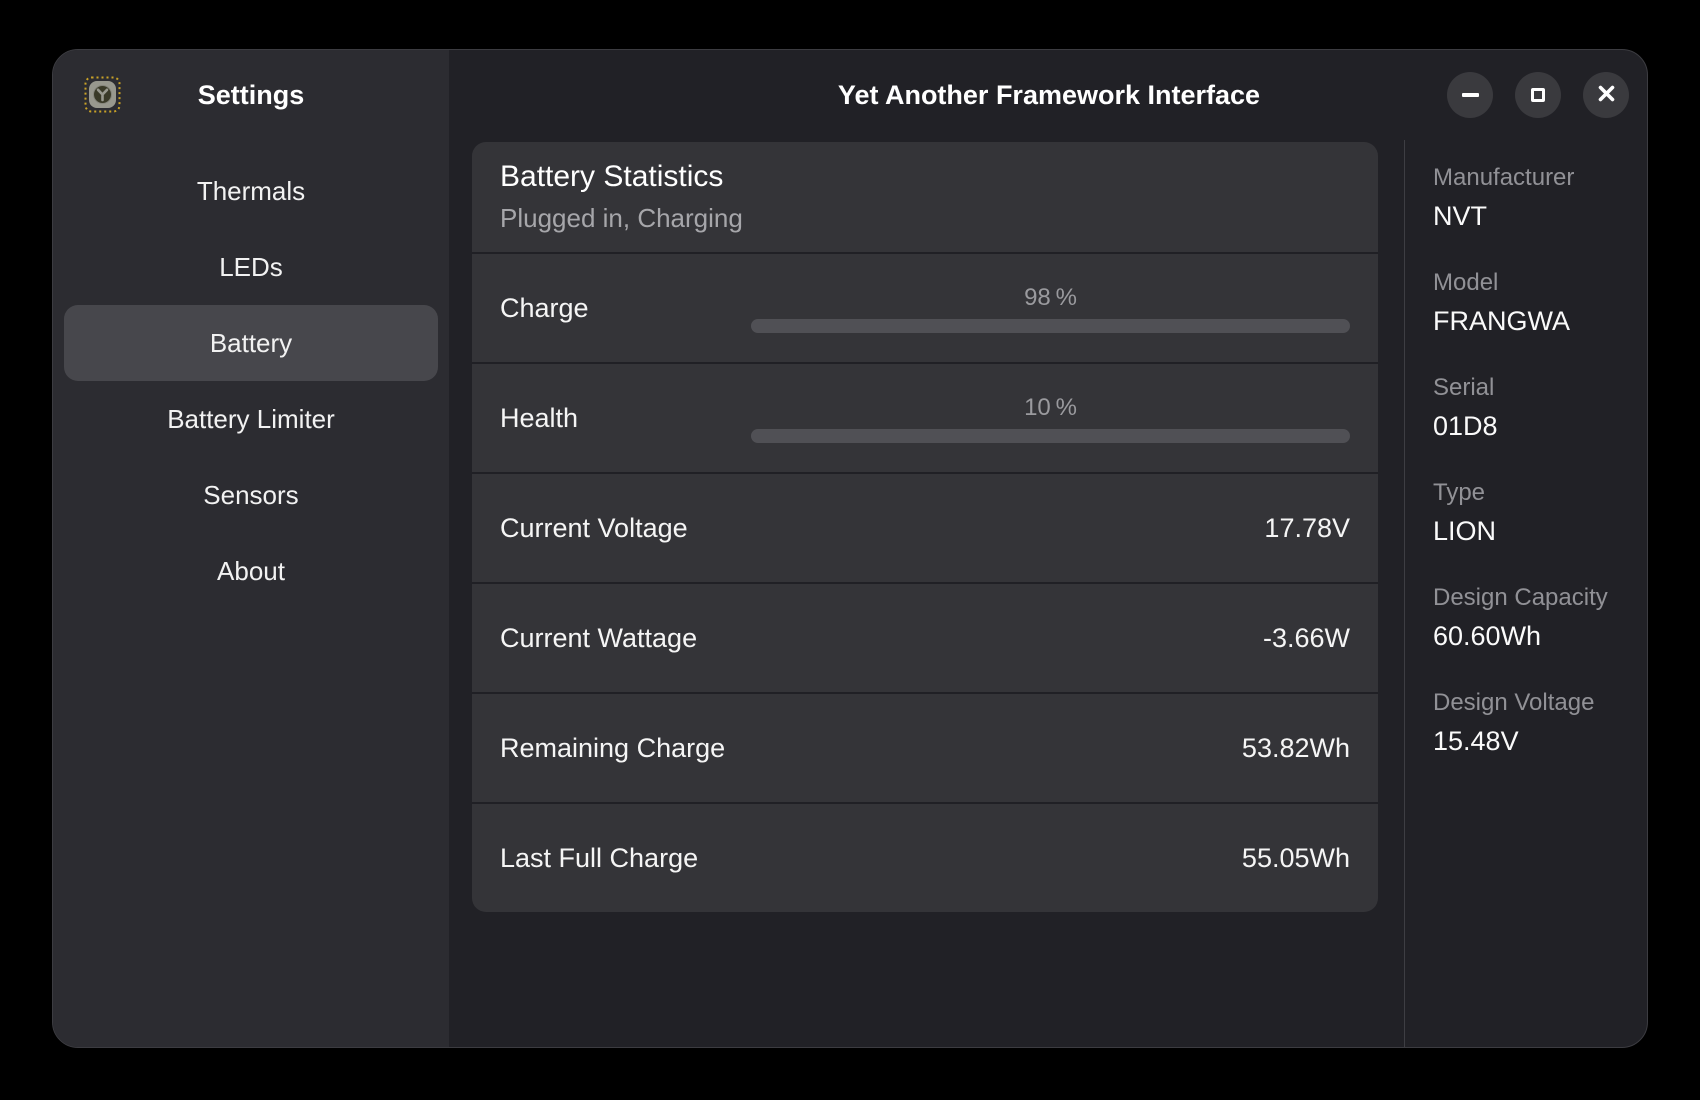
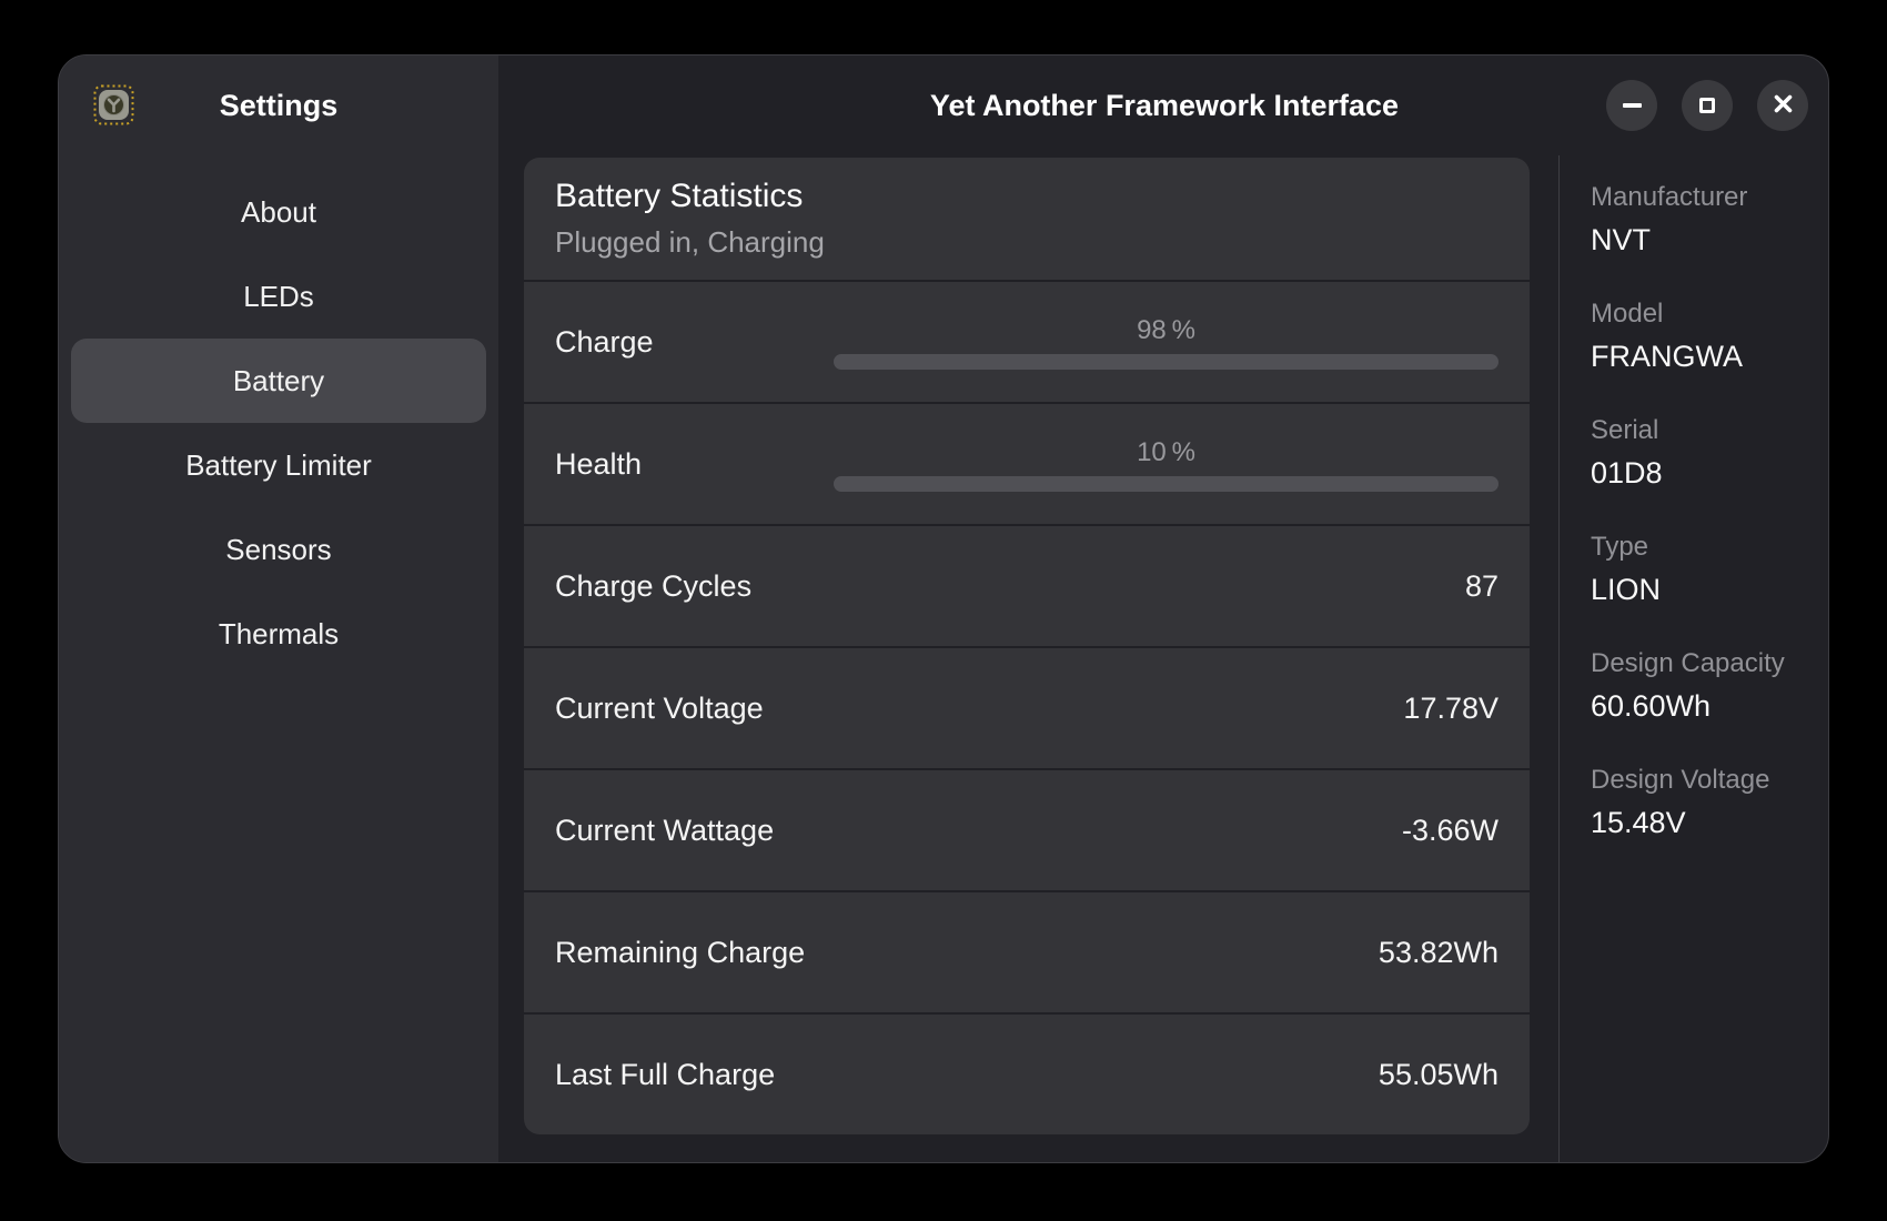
  Settings
- Thermals
+ About
  LEDs
  Battery
  Battery Limiter
  Sensors
- About
+ Thermals
  Yet Another Framework Interface
  Battery Statistics
  Plugged in, Charging
  Charge
  98 %
  Health
  10 %
+ Charge Cycles
+ 87
  Current Voltage
  17.78V
  Current Wattage
  -3.66W
  Remaining Charge
  53.82Wh
  Last Full Charge
  55.05Wh
  Manufacturer
  NVT
  Model
  FRANGWA
  Serial
  01D8
  Type
  LION
  Design Capacity
  60.60Wh
  Design Voltage
  15.48V
